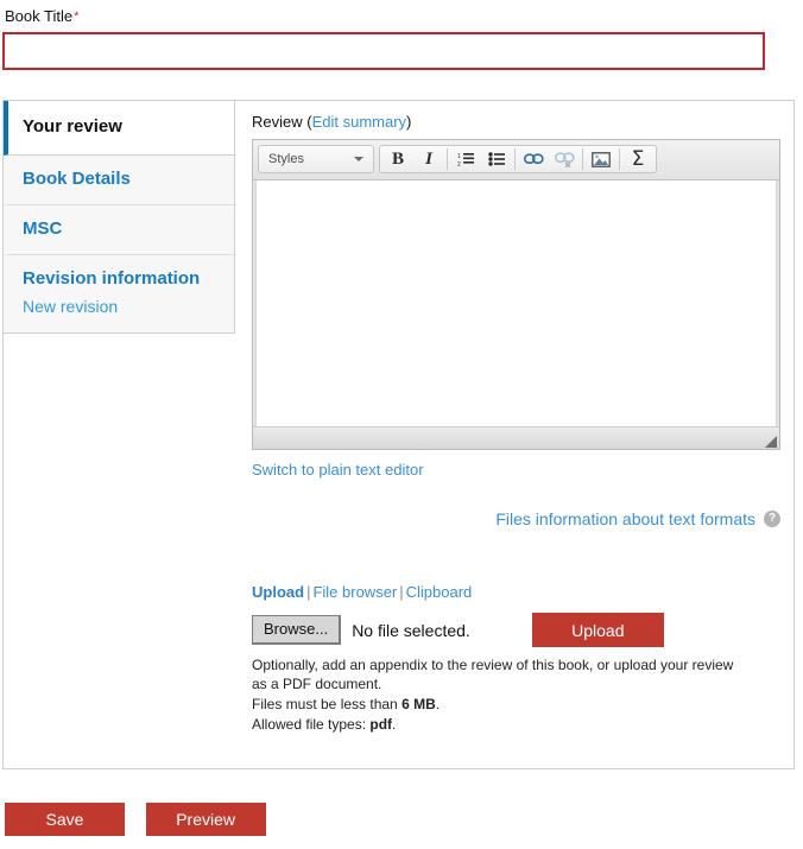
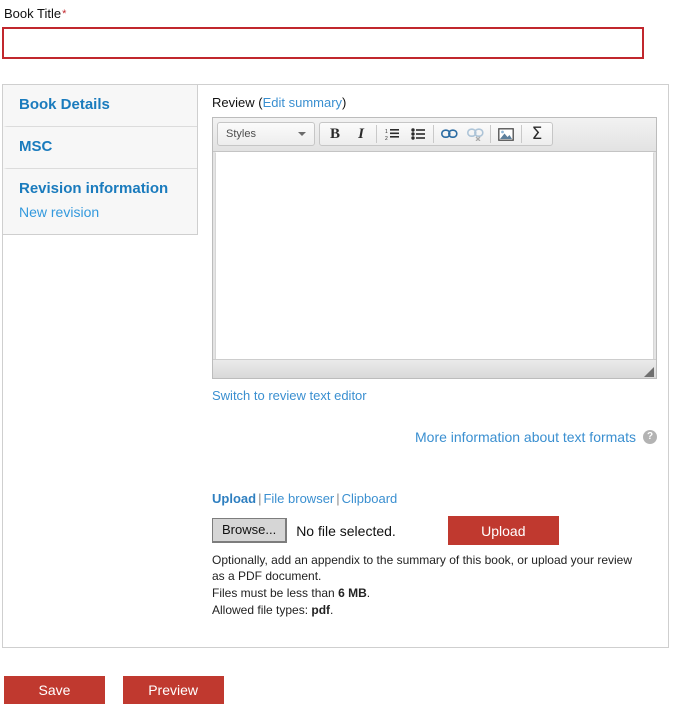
  Book Title*
- Your review
  Book Details
  MSC
  Revision information
  New revision
  Review (Edit summary)
  Styles
  B
  I
  Σ
- Switch to plain text editor
+ Switch to review text editor
- Files information about text formats
+ More information about text formats
  ?
  Upload | File browser | Clipboard
  Browse...
  No file selected.
  Upload
- Optionally, add an appendix to the review of this book, or upload your review as a PDF document.
+ Optionally, add an appendix to the summary of this book, or upload your review as a PDF document.
  Files must be less than 6 MB.
  Allowed file types: pdf.
  Save Preview
